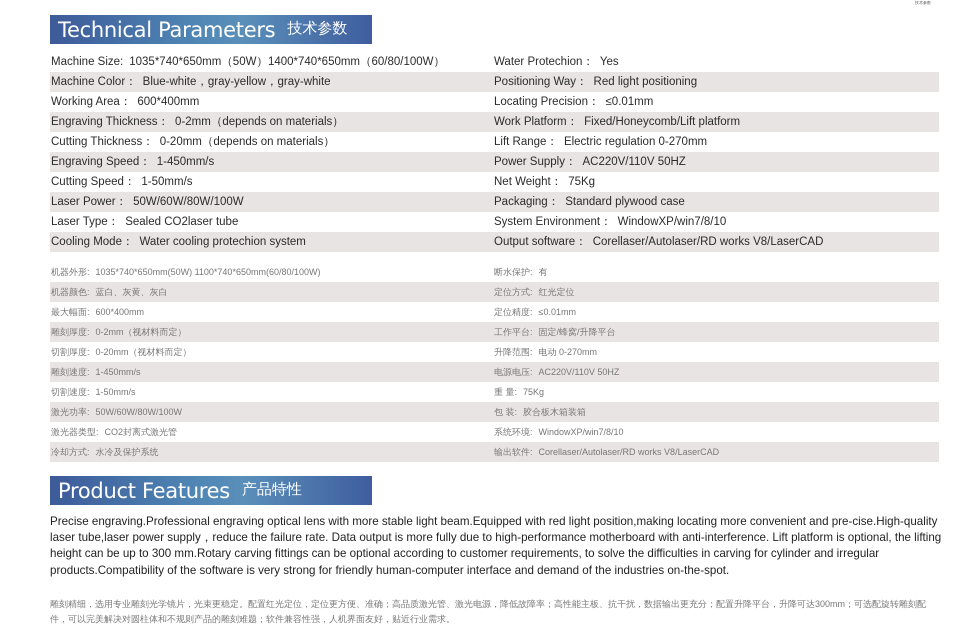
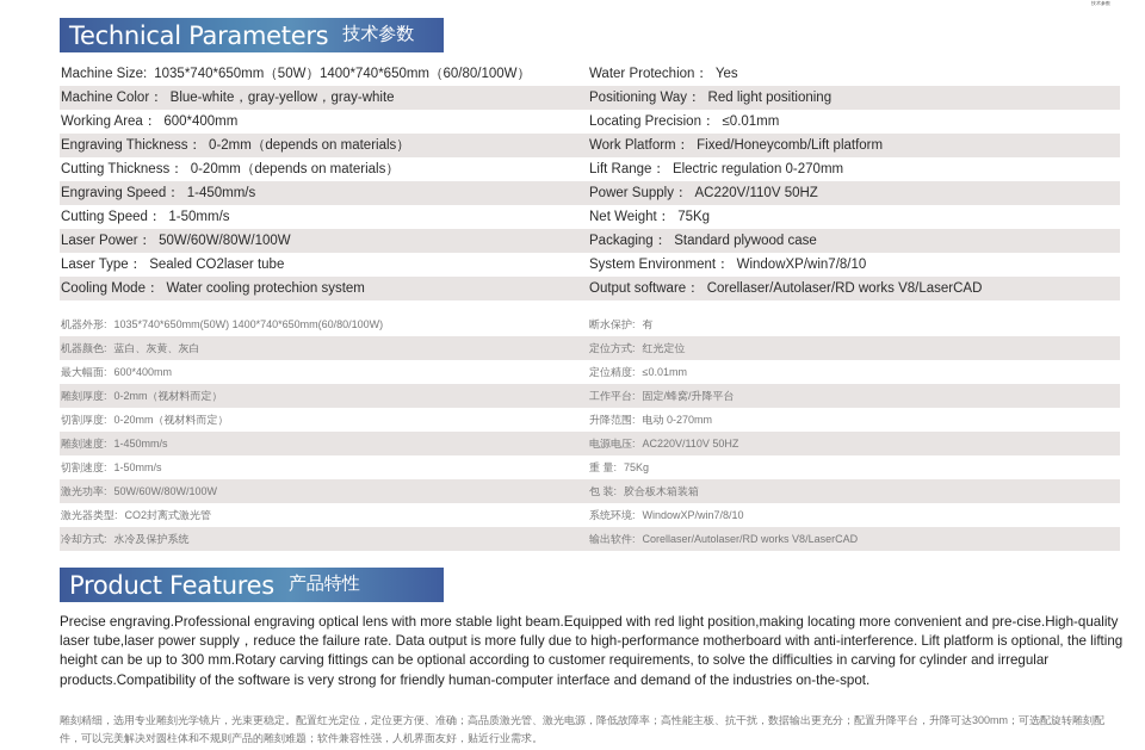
  Technical Parameters
  技术参数
  Machine Size: 1035*740*650mm（50W）1400*740*650mm（60/80/100W）
  Water Protechion： Yes
  Machine Color： Blue-white，gray-yellow，gray-white
  Positioning Way： Red light positioning
  Working Area： 600*400mm
  Locating Precision： ≤0.01mm
  Engraving Thickness： 0-2mm（depends on materials）
  Work Platform： Fixed/Honeycomb/Lift platform
  Cutting Thickness： 0-20mm（depends on materials）
  Lift Range： Electric regulation 0-270mm
  Engraving Speed： 1-450mm/s
  Power Supply： AC220V/110V 50HZ
  Cutting Speed： 1-50mm/s
  Net Weight： 75Kg
  Laser Power： 50W/60W/80W/100W
  Packaging： Standard plywood case
  Laser Type： Sealed CO2laser tube
  System Environment： WindowXP/win7/8/10
  Cooling Mode： Water cooling protechion system
  Output software： Corellaser/Autolaser/RD works V8/LaserCAD
- 机器外形: 1035*740*650mm(50W) 1100*740*650mm(60/80/100W)
+ 机器外形: 1035*740*650mm(50W) 1400*740*650mm(60/80/100W)
  断水保护: 有
  机器颜色: 蓝白、灰黄、灰白
  定位方式: 红光定位
  最大幅面: 600*400mm
  定位精度: ≤0.01mm
  雕刻厚度: 0-2mm（视材料而定）
  工作平台: 固定/蜂窝/升降平台
  切割厚度: 0-20mm（视材料而定）
  升降范围: 电动 0-270mm
  雕刻速度: 1-450mm/s
  电源电压: AC220V/110V 50HZ
  切割速度: 1-50mm/s
  重 量: 75Kg
  激光功率: 50W/60W/80W/100W
  包 装: 胶合板木箱装箱
  激光器类型: CO2封离式激光管
  系统环境: WindowXP/win7/8/10
  冷却方式: 水冷及保护系统
  输出软件: Corellaser/Autolaser/RD works V8/LaserCAD
  Product Features
  产品特性
  Precise engraving.Professional engraving optical lens with more stable light beam.Equipped with red light position,making locating more convenient and pre-cise.High-quality laser tube,laser power supply，reduce the failure rate. Data output is more fully due to high-performance motherboard with anti-interference. Lift platform is optional, the lifting height can be up to 300 mm.Rotary carving fittings can be optional according to customer requirements, to solve the difficulties in carving for cylinder and irregular products.Compatibility of the software is very strong for friendly human-computer interface and demand of the industries on-the-spot.
  雕刻精细，选用专业雕刻光学镜片，光束更稳定。配置红光定位，定位更方便、准确；高品质激光管、激光电源，降低故障率；高性能主板、抗干扰，数据输出更充分；配置升降平台，升降可达300mm；可选配旋转雕刻配件，可以完美解决对圆柱体和不规则产品的雕刻难题；软件兼容性强，人机界面友好，贴近行业需求。
